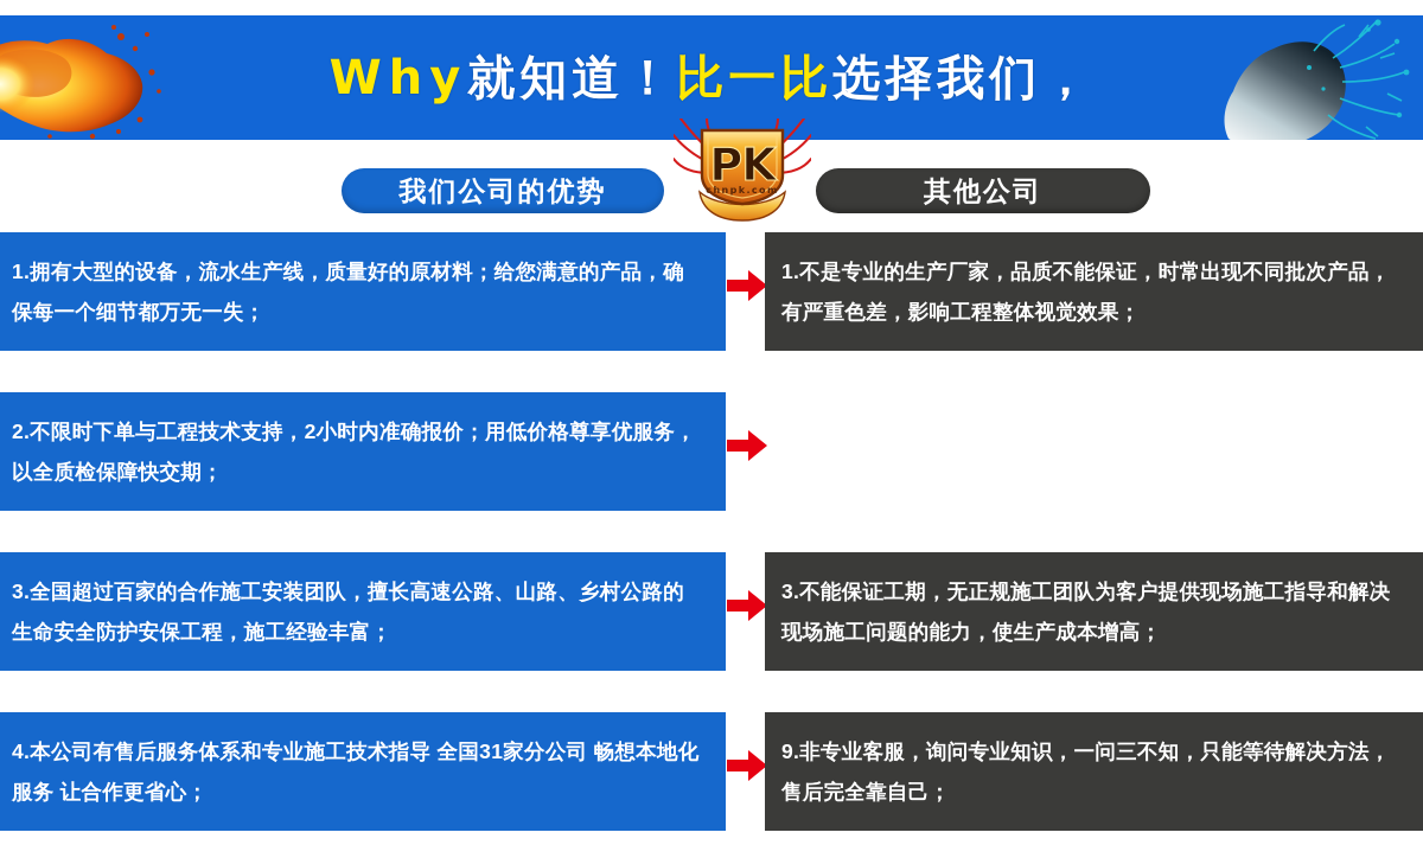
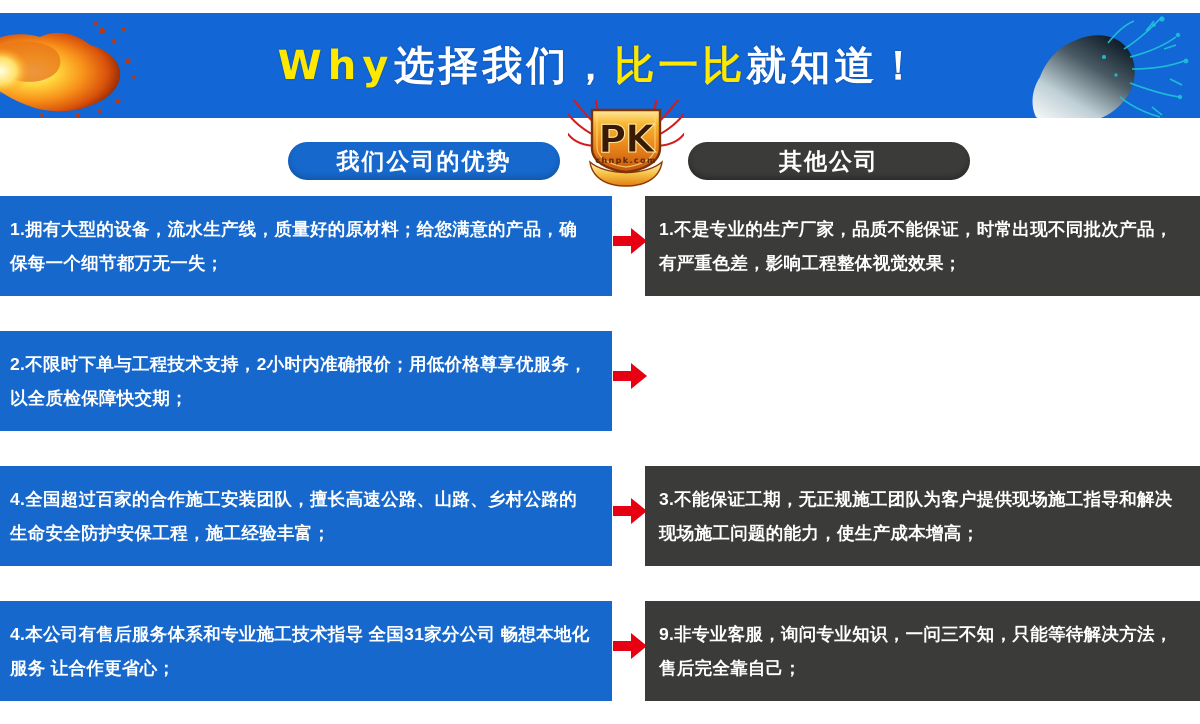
  Why
- 就知道！
+ 选择我们，
  比一比
- 选择我们，
+ 就知道！
  我们公司的优势
  其他公司
  PK
  chnpk.com
  1.拥有大型的设备，流水生产线，质量好的原材料；给您满意的产品，确保每一个细节都万无一失；
  1.不是专业的生产厂家，品质不能保证，时常出现不同批次产品，有严重色差，影响工程整体视觉效果；
  2.不限时下单与工程技术支持，2小时内准确报价；用低价格尊享优服务，以全质检保障快交期；
- 3.全国超过百家的合作施工安装团队，擅长高速公路、山路、乡村公路的生命安全防护安保工程，施工经验丰富；
+ 4.全国超过百家的合作施工安装团队，擅长高速公路、山路、乡村公路的生命安全防护安保工程，施工经验丰富；
  3.不能保证工期，无正规施工团队为客户提供现场施工指导和解决现场施工问题的能力，使生产成本增高；
  4.本公司有售后服务体系和专业施工技术指导 全国31家分公司 畅想本地化服务 让合作更省心；
  9.非专业客服，询问专业知识，一问三不知，只能等待解决方法，售后完全靠自己；
